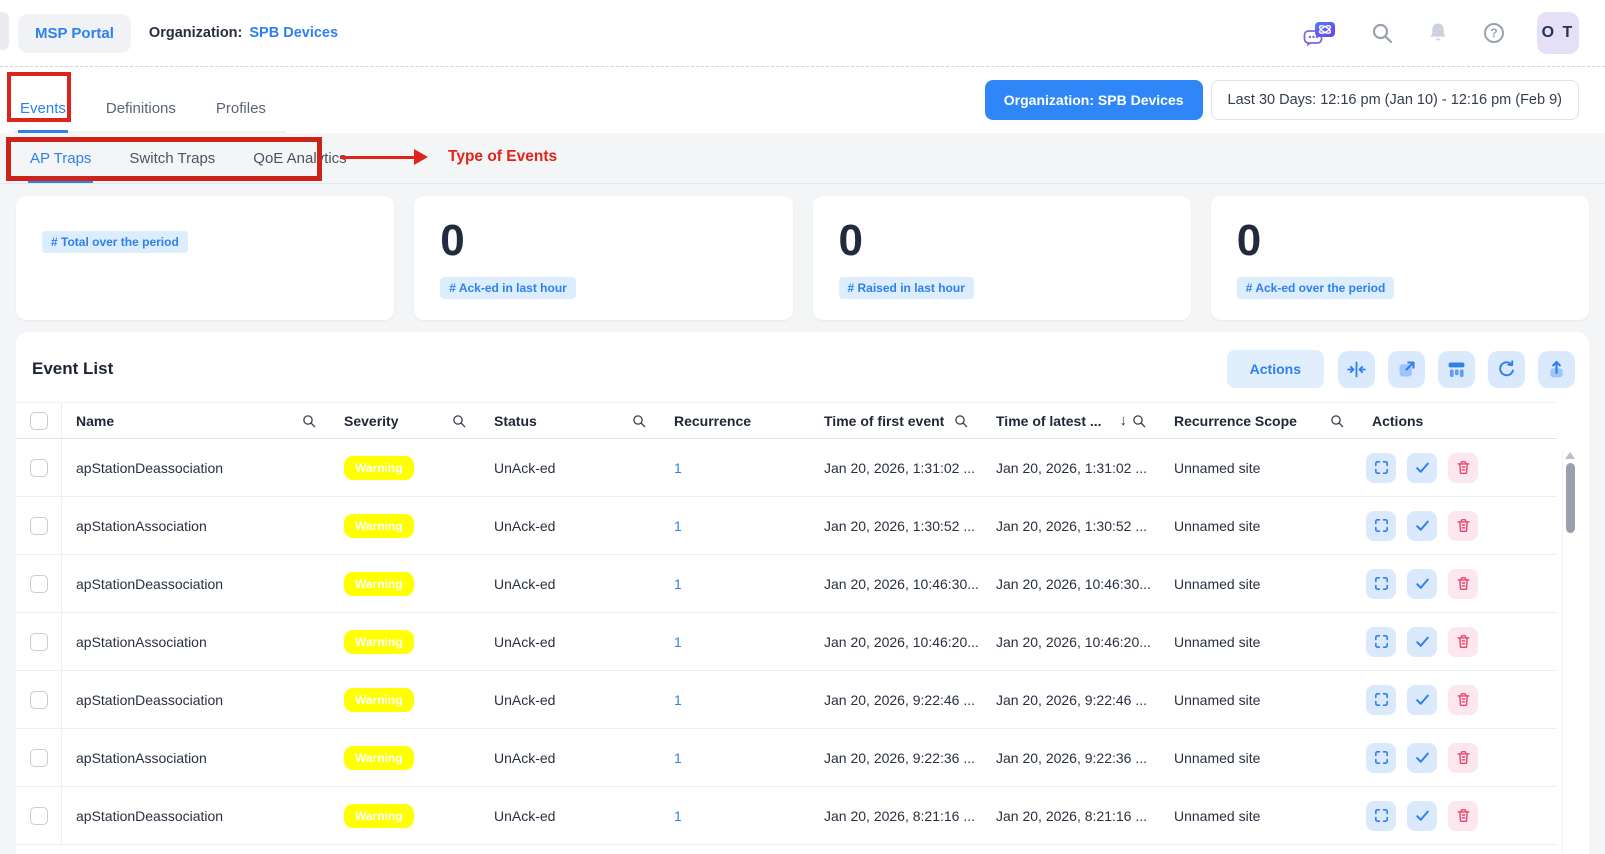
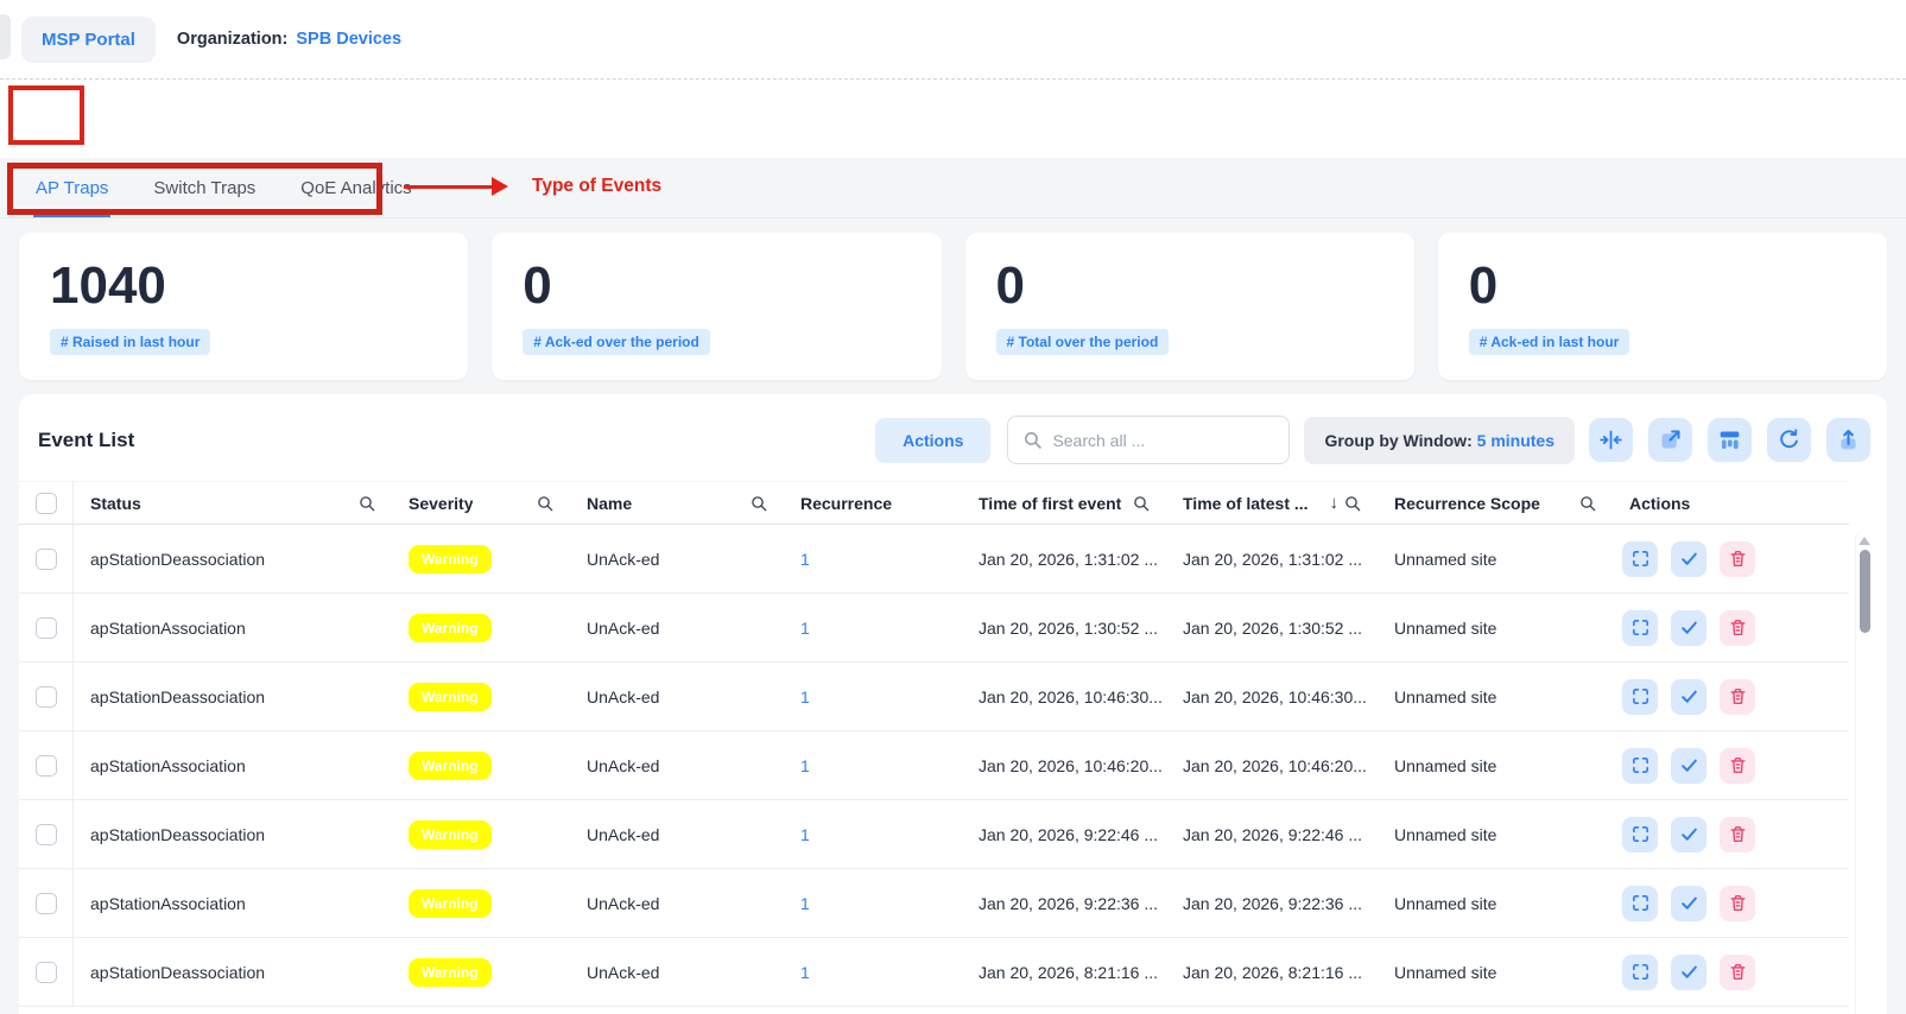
  MSP Portal
  Organization:
  SPB Devices
- ?
- O T
- Events
- Definitions
- Profiles
- Organization: SPB Devices
- Last 30 Days: 12:16 pm (Jan 10) - 12:16 pm (Feb 9)
  AP Traps
  Switch Traps
  QoE Analytic
  Type of Events
+ 1040
- # Total over the period
+ # Raised in last hour
  0
- # Ack-ed in last hour
+ # Ack-ed over the period
  0
- # Raised in last hour
+ # Total over the period
  0
- # Ack-ed over the period
+ # Ack-ed in last hour
  Event List
  Actions
+ Search all ...
+ Group by Window: 5 minutes
- Name
+ Status
  Severity
- Status
+ Name
  Recurrence
  Time of first event
  Time of latest ...
  ↓
  Recurrence Scope
  Actions
  apStationDeassociation
  Warning
  UnAck-ed
  1
  Jan 20, 2026, 1:31:02 ...
  Jan 20, 2026, 1:31:02 ...
  Unnamed site
  apStationAssociation
  Warning
  UnAck-ed
  1
  Jan 20, 2026, 1:30:52 ...
  Jan 20, 2026, 1:30:52 ...
  Unnamed site
  apStationDeassociation
  Warning
  UnAck-ed
  1
  Jan 20, 2026, 10:46:30...
  Jan 20, 2026, 10:46:30...
  Unnamed site
  apStationAssociation
  Warning
  UnAck-ed
  1
  Jan 20, 2026, 10:46:20...
  Jan 20, 2026, 10:46:20...
  Unnamed site
  apStationDeassociation
  Warning
  UnAck-ed
  1
  Jan 20, 2026, 9:22:46 ...
  Jan 20, 2026, 9:22:46 ...
  Unnamed site
  apStationAssociation
  Warning
  UnAck-ed
  1
  Jan 20, 2026, 9:22:36 ...
  Jan 20, 2026, 9:22:36 ...
  Unnamed site
  apStationDeassociation
  Warning
  UnAck-ed
  1
  Jan 20, 2026, 8:21:16 ...
  Jan 20, 2026, 8:21:16 ...
  Unnamed site
